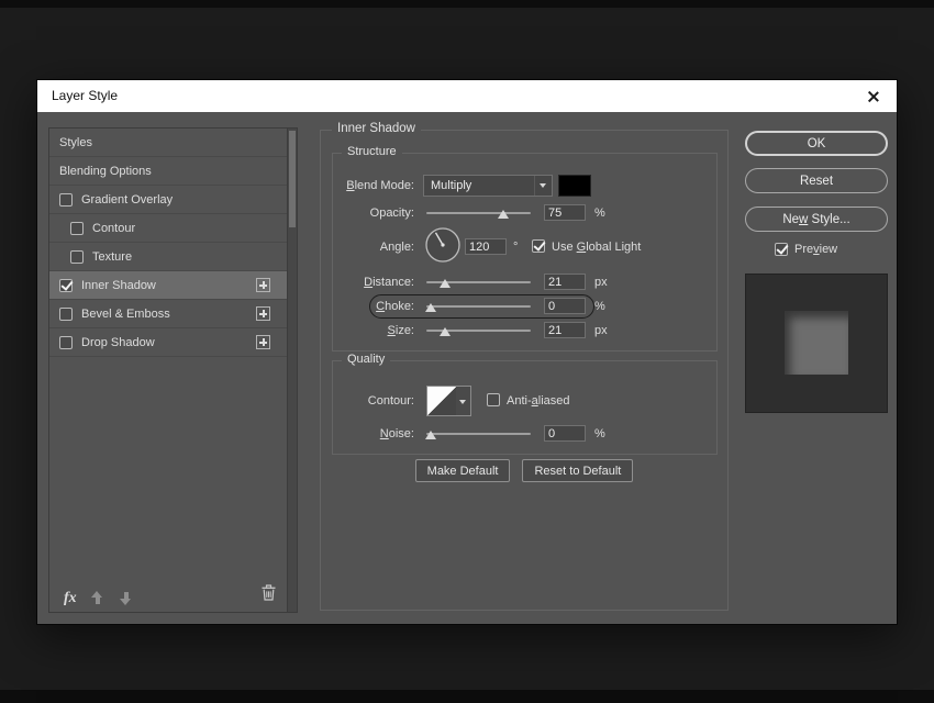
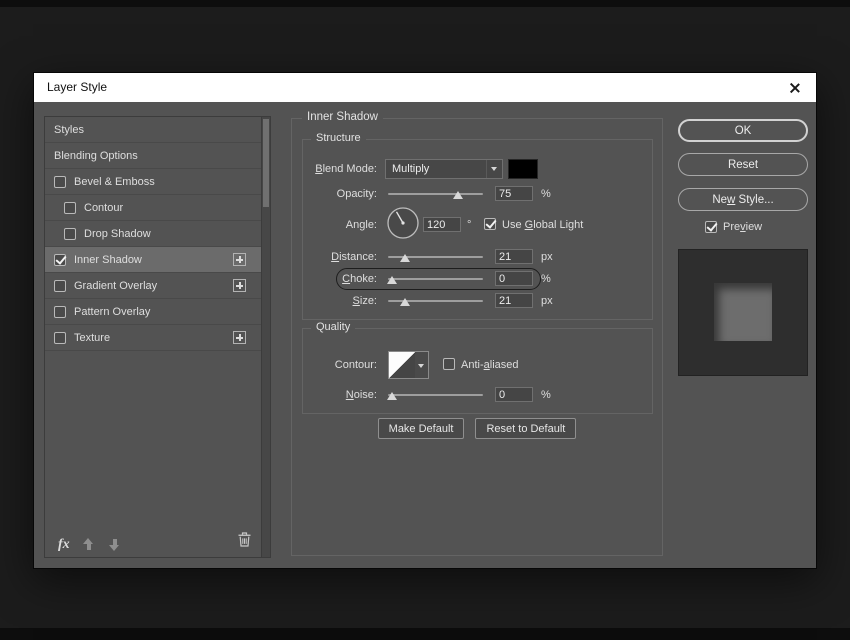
  Layer Style
  Styles
  Blending Options
- Gradient Overlay
+ Bevel & Emboss
  Contour
- Texture
+ Drop Shadow
  Inner Shadow
- Bevel & Emboss
+ Gradient Overlay
+ Pattern Overlay
- Drop Shadow
+ Texture
  fx
  Inner Shadow
  Structure
  Blend Mode:
  Multiply
  Opacity:
  75
  %
  Angle:
  120
  °
  Use Global Light
  Distance:
  21
  px
  Choke:
  0
  %
  Size:
  21
  px
  Quality
  Contour:
  Anti-aliased
  Noise:
  0
  %
  Make Default
  Reset to Default
  OK
  Reset
  New Style...
  Preview
